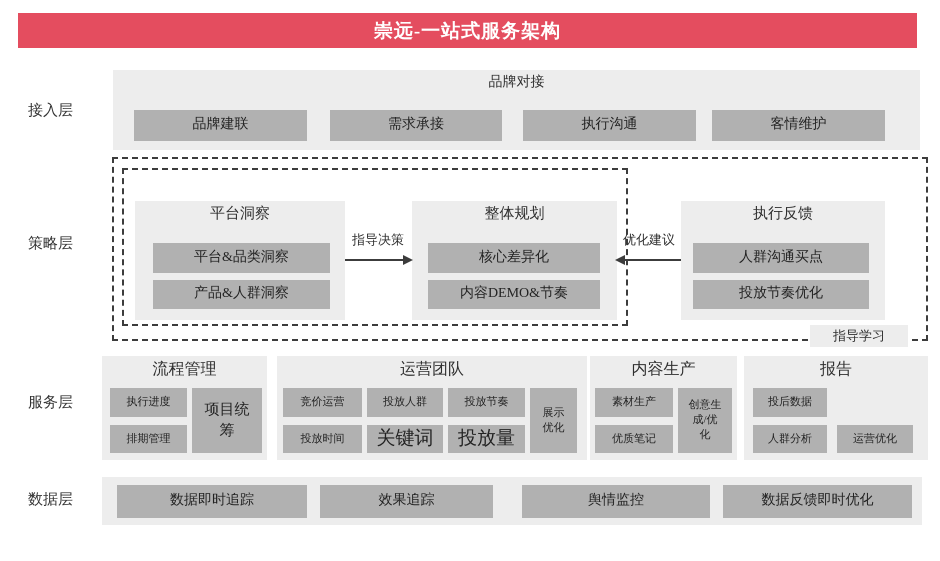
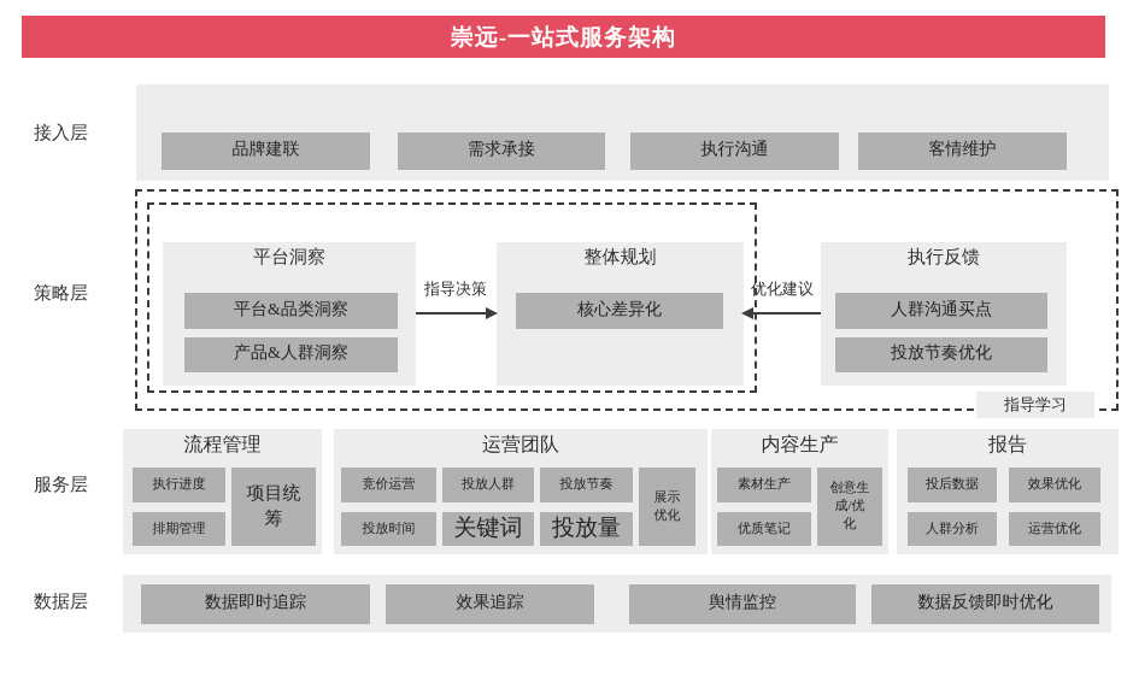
  崇远-一站式服务架构
  接入层
  策略层
  服务层
  数据层
- 品牌对接
  品牌建联
  需求承接
  执行沟通
  客情维护
  平台洞察
  平台&品类洞察
  产品&人群洞察
  整体规划
  核心差异化
- 内容DEMO&节奏
  执行反馈
  人群沟通买点
  投放节奏优化
  指导决策
  优化建议
  指导学习
  流程管理
  执行进度
  排期管理
  项目统筹
  运营团队
  竞价运营
  投放人群
  投放节奏
  展示优化
  投放时间
  关键词
  投放量
  内容生产
  素材生产
  优质笔记
  创意生成/优化
  报告
  投后数据
+ 效果优化
  人群分析
  运营优化
  数据即时追踪
  效果追踪
  舆情监控
  数据反馈即时优化
